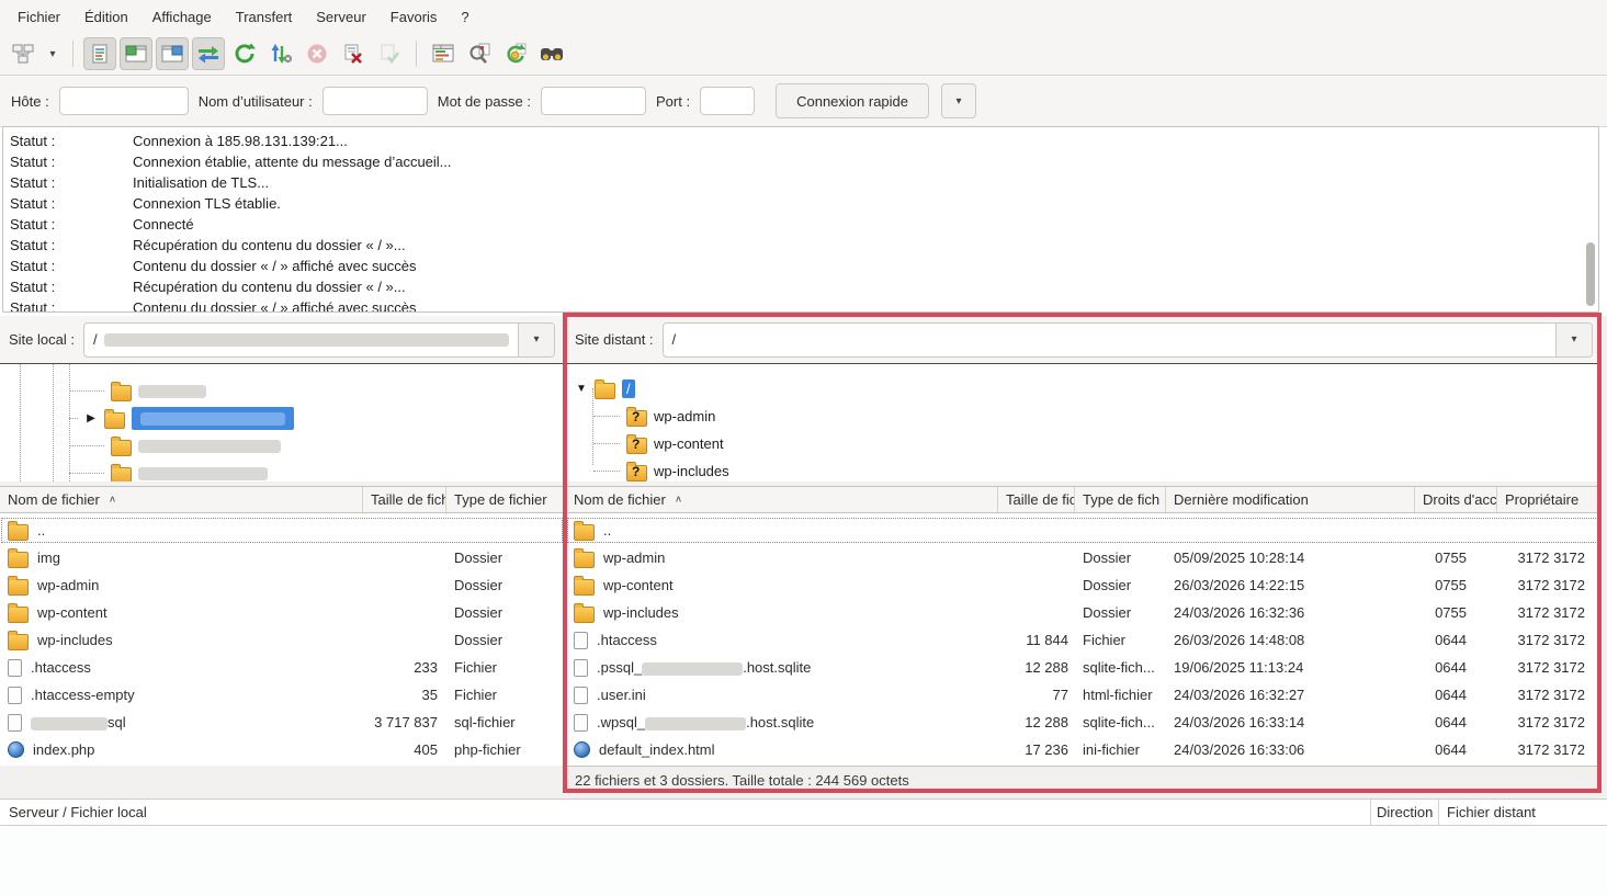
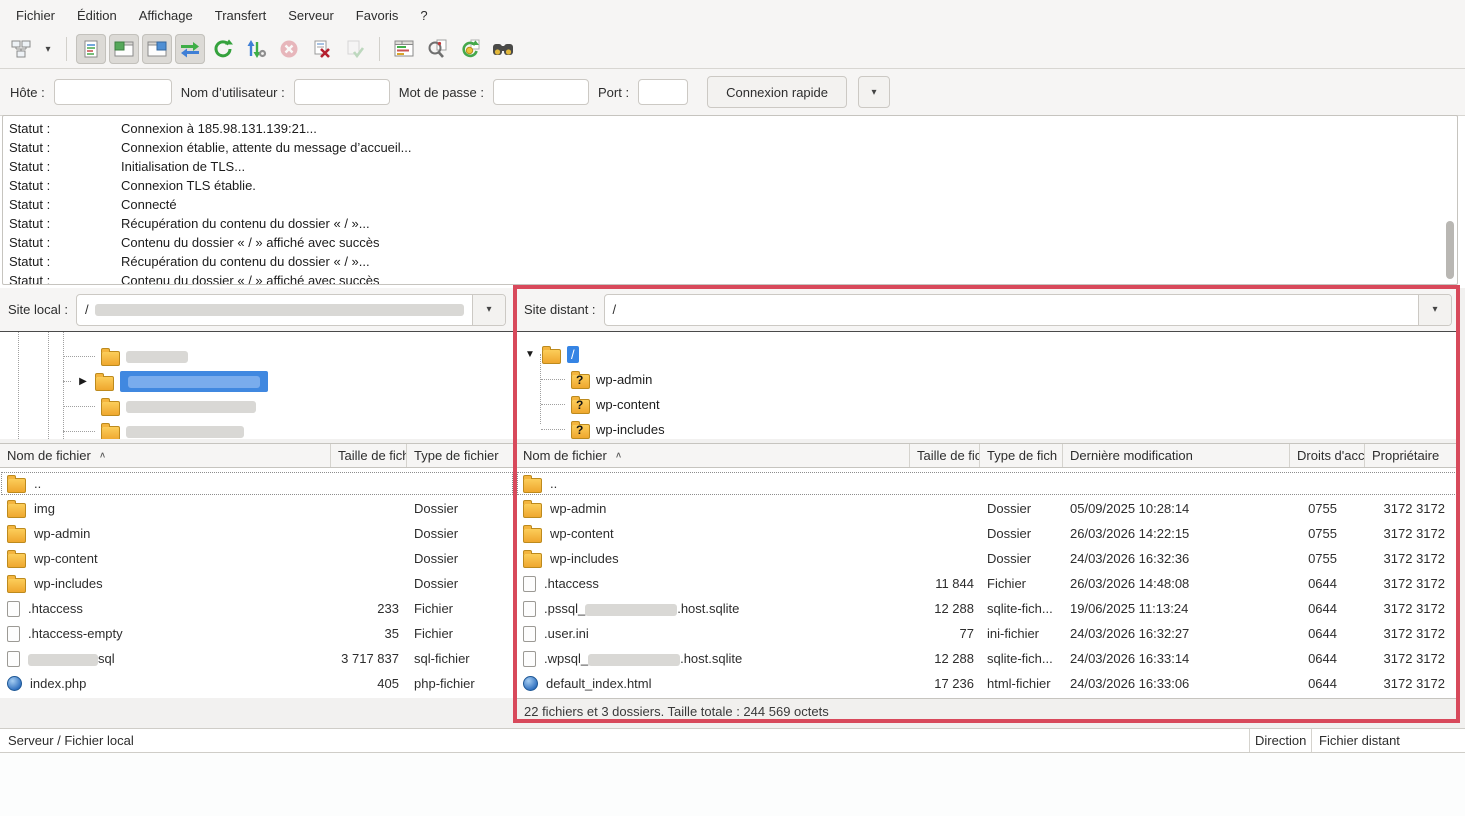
  Fichier
  Édition
  Affichage
  Transfert
  Serveur
  Favoris
  ?
  ▾
  Hôte :
  Nom d’utilisateur :
  Mot de passe :
  Port :
  Connexion rapide
  ▾
  Statut :
  Connexion à 185.98.131.139:21...
  Statut :
  Connexion établie, attente du message d’accueil...
  Statut :
  Initialisation de TLS...
  Statut :
  Connexion TLS établie.
  Statut :
  Connecté
  Statut :
  Récupération du contenu du dossier « / »...
  Statut :
  Contenu du dossier « / » affiché avec succès
  Statut :
  Récupération du contenu du dossier « / »...
  Statut :
  Contenu du dossier « / » affiché avec succès
  Site local :
  /
  ▾
  ▶
  Nom de fichier
  ∧
  Taille de fich
  Type de fichier
  ..
  img
  Dossier
  wp-admin
  Dossier
  wp-content
  Dossier
  wp-includes
  Dossier
  .htaccess
  233
  Fichier
  .htaccess-empty
  35
  Fichier
  sql
  3 717 837
  sql-fichier
  index.php
  405
  php-fichier
  Site distant :
  /
  ▾
  ▼
  /
  wp-admin
  wp-content
  wp-includes
  Nom de fichier
  ∧
  Taille de fic
  Type de fich
  Dernière modification
  Droits d'acc
  Propriétaire
  ..
  wp-admin
  Dossier
  05/09/2025 10:28:14
  0755
  3172 3172
  wp-content
  Dossier
  26/03/2026 14:22:15
  0755
  3172 3172
  wp-includes
  Dossier
  24/03/2026 16:32:36
  0755
  3172 3172
  .htaccess
  11 844
  Fichier
  26/03/2026 14:48:08
  0644
  3172 3172
  .pssql_ .host.sqlite
  12 288
  sqlite-fich...
  19/06/2025 11:13:24
  0644
  3172 3172
  .user.ini
  77
- html-fichier
+ ini-fichier
  24/03/2026 16:32:27
  0644
  3172 3172
  .wpsql_ .host.sqlite
  12 288
  sqlite-fich...
  24/03/2026 16:33:14
  0644
  3172 3172
  default_index.html
  17 236
- ini-fichier
+ html-fichier
  24/03/2026 16:33:06
  0644
  3172 3172
  22 fichiers et 3 dossiers. Taille totale : 244 569 octets
  Serveur / Fichier local
  Direction
  Fichier distant
